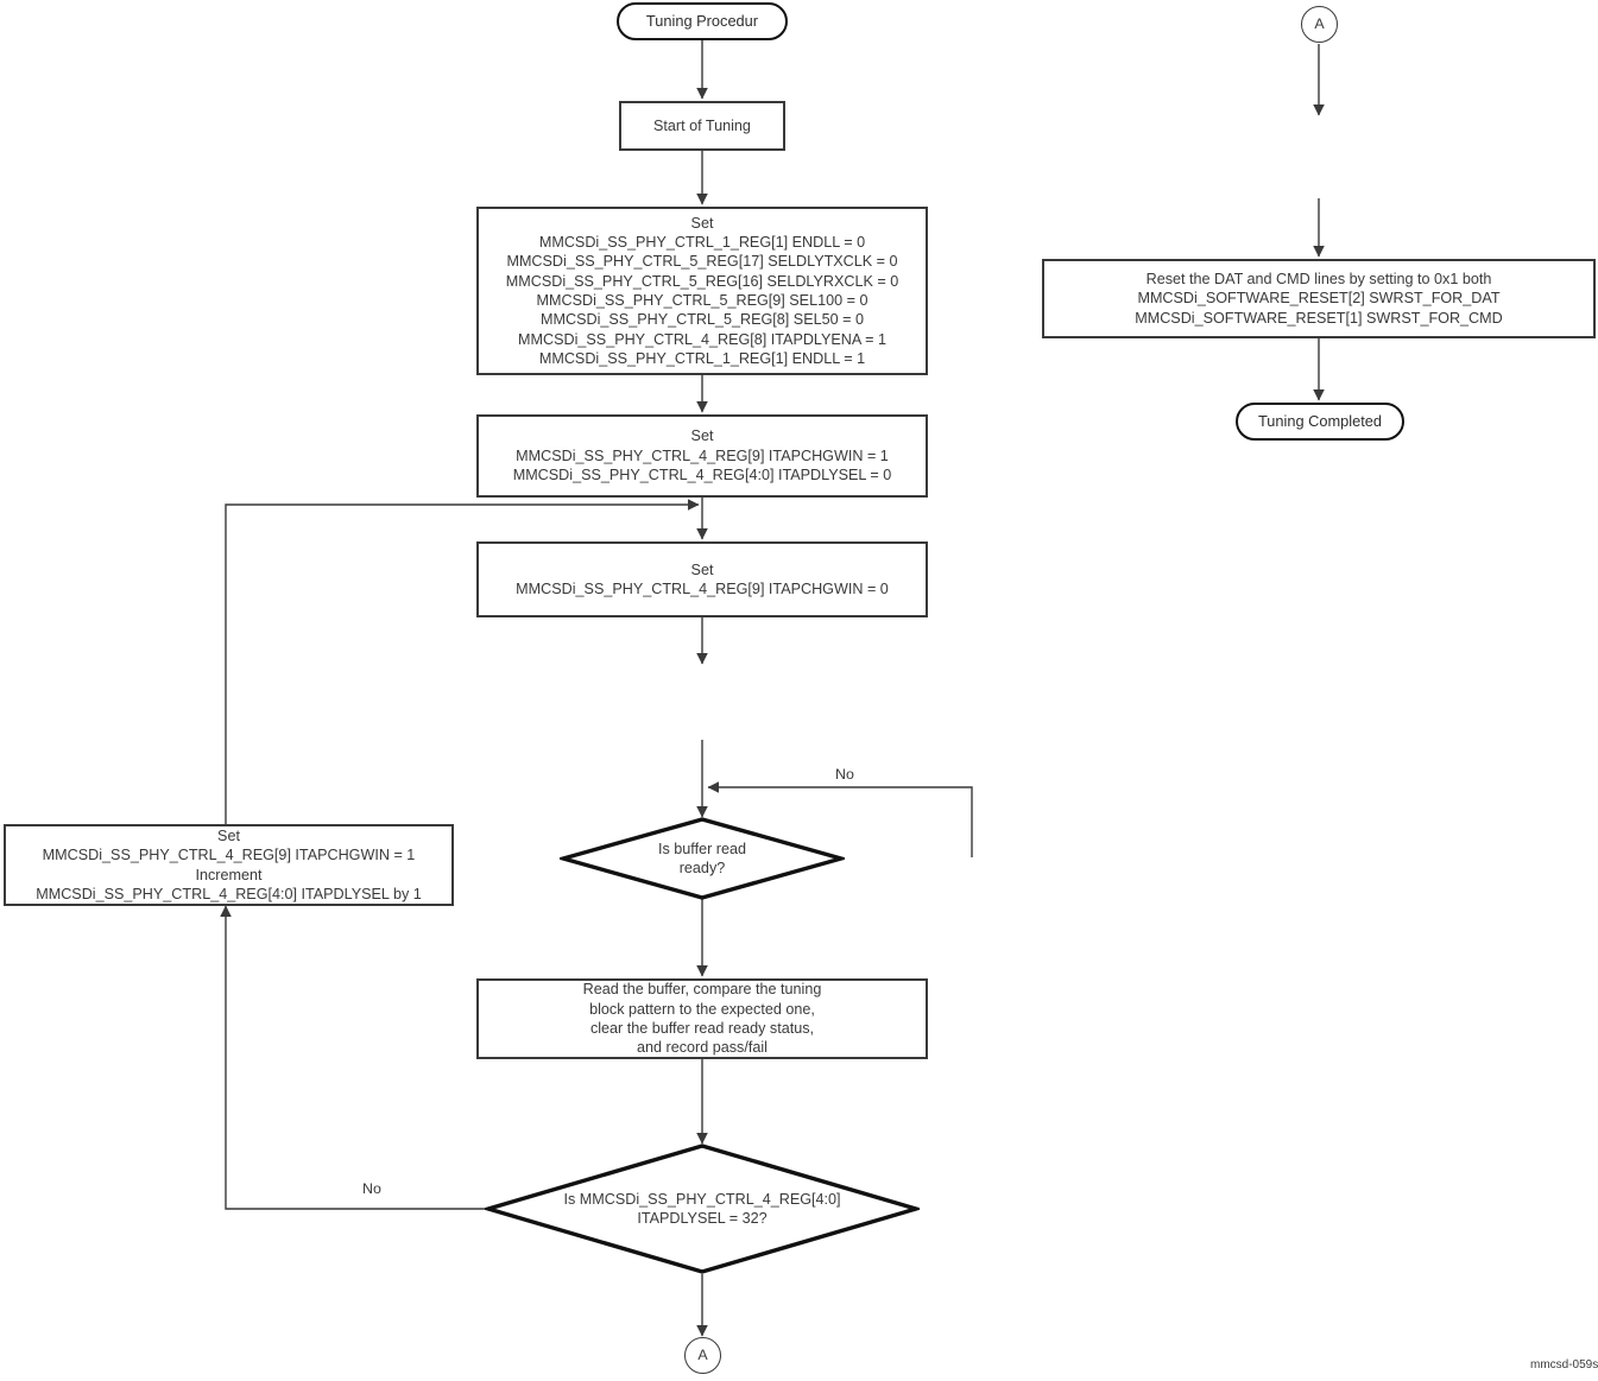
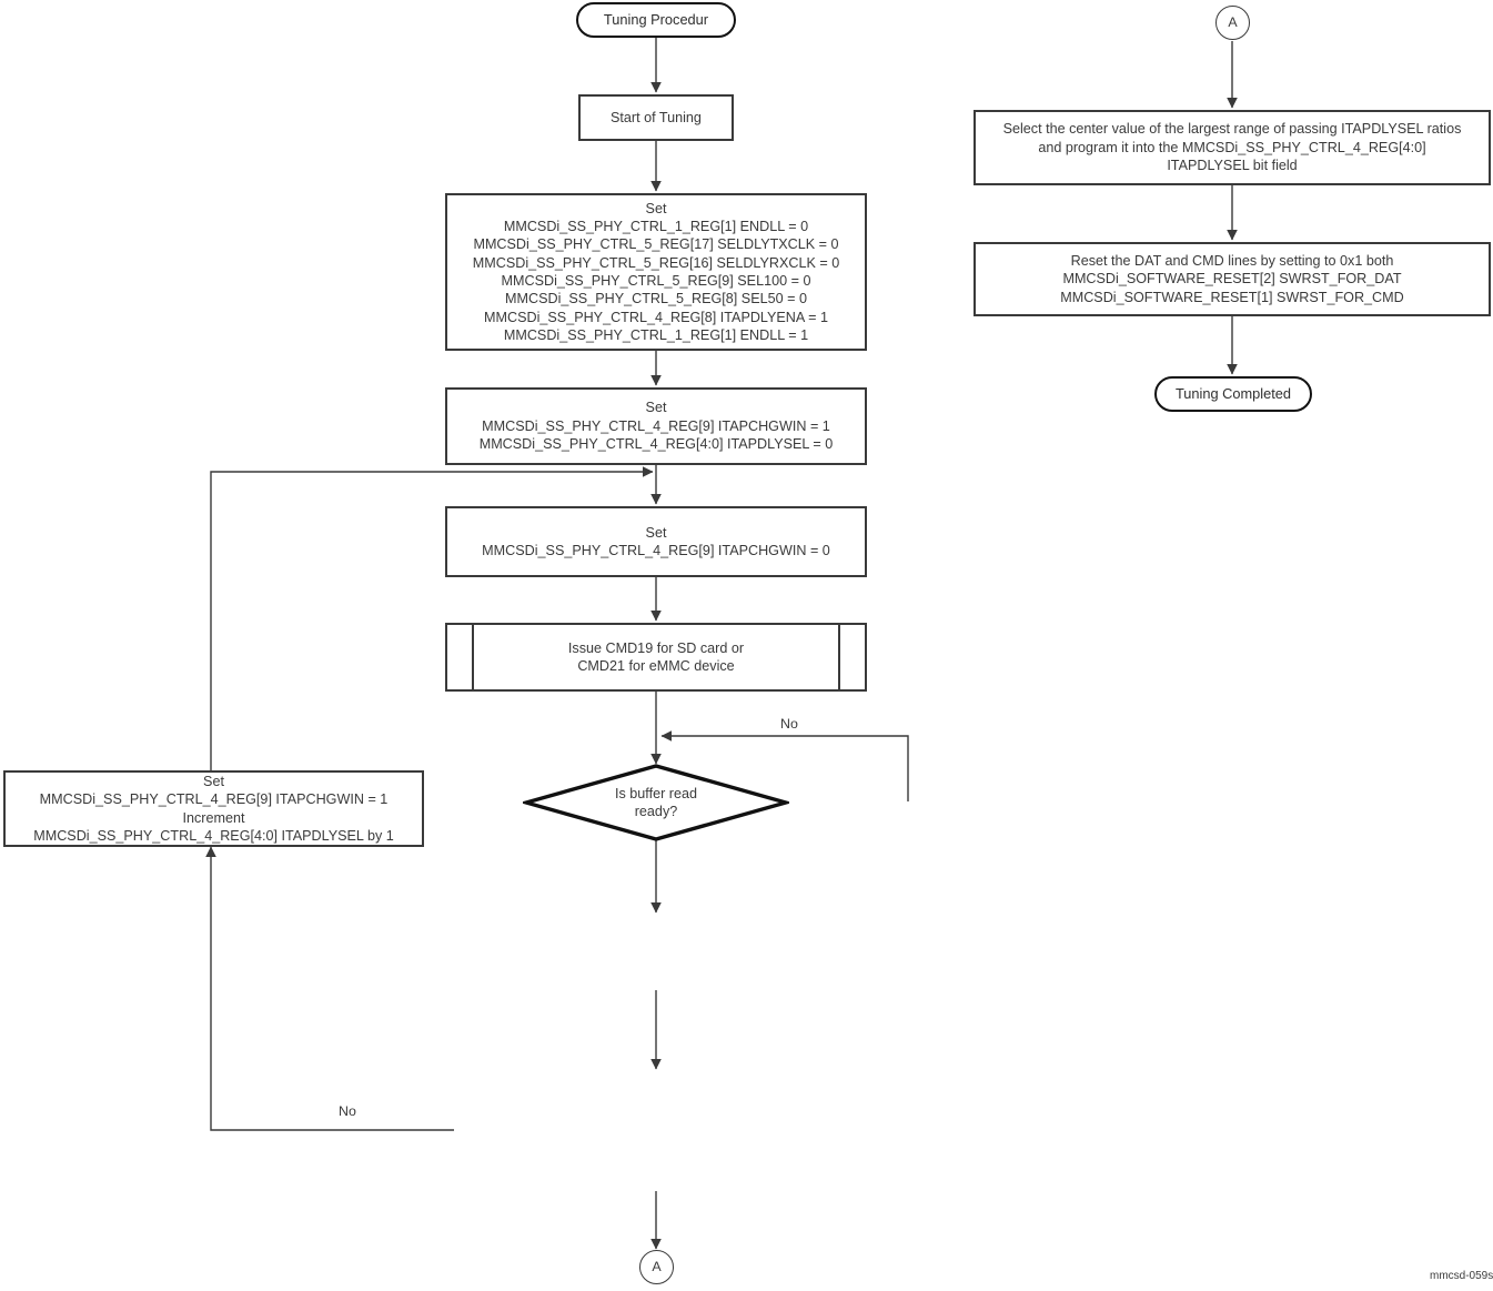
  Tuning Procedur
  Start of Tuning
  Set
  MMCSDi_SS_PHY_CTRL_1_REG[1] ENDLL = 0
  MMCSDi_SS_PHY_CTRL_5_REG[17] SELDLYTXCLK = 0
  MMCSDi_SS_PHY_CTRL_5_REG[16] SELDLYRXCLK = 0
  MMCSDi_SS_PHY_CTRL_5_REG[9] SEL100 = 0
  MMCSDi_SS_PHY_CTRL_5_REG[8] SEL50 = 0
  MMCSDi_SS_PHY_CTRL_4_REG[8] ITAPDLYENA = 1
  MMCSDi_SS_PHY_CTRL_1_REG[1] ENDLL = 1
  Set
  MMCSDi_SS_PHY_CTRL_4_REG[9] ITAPCHGWIN = 1
  MMCSDi_SS_PHY_CTRL_4_REG[4:0] ITAPDLYSEL = 0
  Set
  MMCSDi_SS_PHY_CTRL_4_REG[9] ITAPCHGWIN = 0
+ Issue CMD19 for SD card or
+ CMD21 for eMMC device
  Is buffer read
  ready?
  Set
  MMCSDi_SS_PHY_CTRL_4_REG[9] ITAPCHGWIN = 1
  Increment
  MMCSDi_SS_PHY_CTRL_4_REG[4:0] ITAPDLYSEL by 1
- Read the buffer, compare the tuning
- block pattern to the expected one,
- clear the buffer read ready status,
- and record pass/fail
- Is MMCSDi_SS_PHY_CTRL_4_REG[4:0]
- ITAPDLYSEL = 32?
  A
  A
+ Select the center value of the largest range of passing ITAPDLYSEL ratios
+ and program it into the MMCSDi_SS_PHY_CTRL_4_REG[4:0]
+ ITAPDLYSEL bit field
  Reset the DAT and CMD lines by setting to 0x1 both
  MMCSDi_SOFTWARE_RESET[2] SWRST_FOR_DAT
  MMCSDi_SOFTWARE_RESET[1] SWRST_FOR_CMD
  Tuning Completed
  No
  No
  mmcsd-059s
